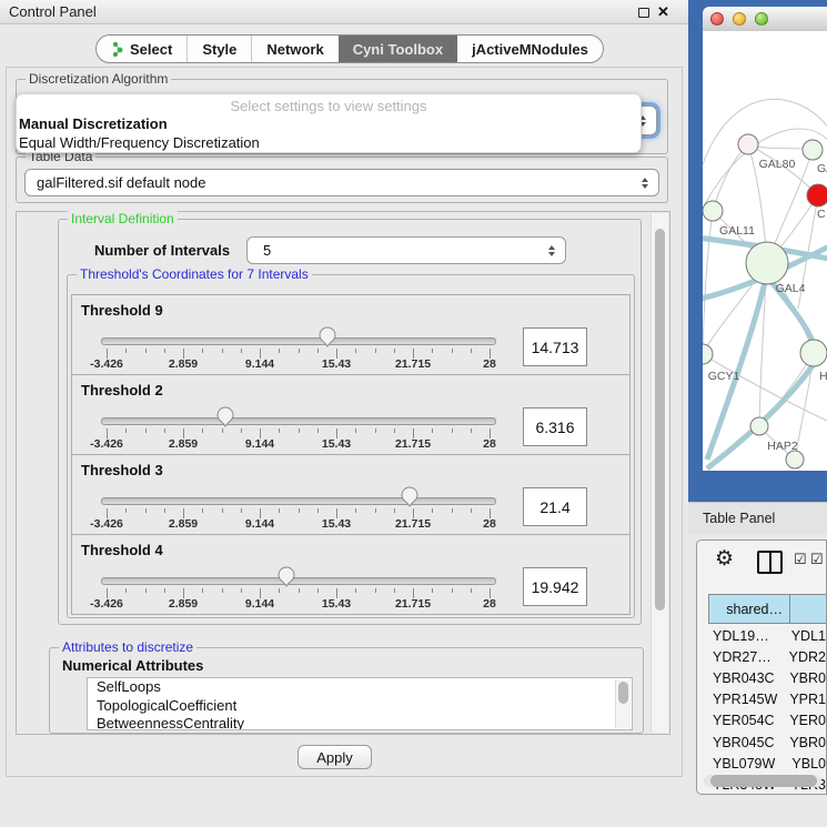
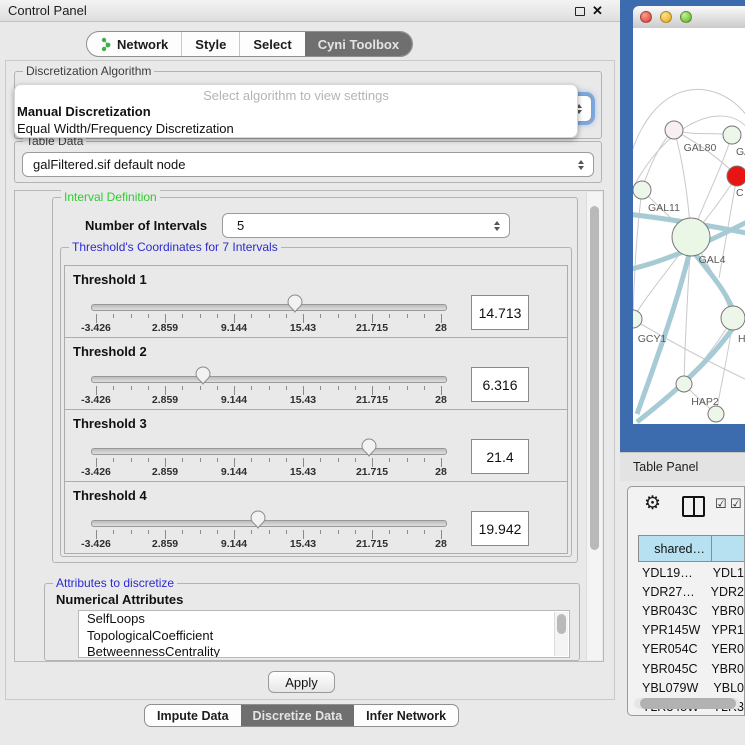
  Control Panel
  ✕
- Select
+ Network
  Style
- Network
+ Select
  Cyni Toolbox
- jActiveMNodules
  Discretization Algorithm
- Select settings to view settings
+ Select algorithm to view settings
  Manual Discretization
  Equal Width/Frequency Discretization
  Table Data
  galFiltered.sif default node
  Interval Definition
  Number of Intervals
  5
  Threshold's Coordinates for 7 Intervals
- Threshold 9
+ Threshold 1
  -3.426
  2.859
  9.144
  15.43
  21.715
  28
  14.713
  Threshold 2
  -3.426
  2.859
  9.144
  15.43
  21.715
  28
  6.316
  Threshold 3
  -3.426
  2.859
  9.144
  15.43
  21.715
  28
  21.4
  Threshold 4
  -3.426
  2.859
  9.144
  15.43
  21.715
  28
  19.942
  Attributes to discretize
  Numerical Attributes
  SelfLoops
  TopologicalCoefficient
  BetweennessCentrality
  Apply
+ Impute Data
+ Discretize Data
+ Infer Network
  GAL80
  C
  GAL11
  GAL4
  GCY1
  H
  HAP2
  Table Panel
  ⚙
  ☑
  ☑
  shared…
  YDL19…
  YDL1
  YDR27…
  YDR2
  YBR043C
  YBR0
  YPR145W
  YPR1
  YER054C
  YER0
  YBR045C
  YBR0
  YBL079W
  YBL0
